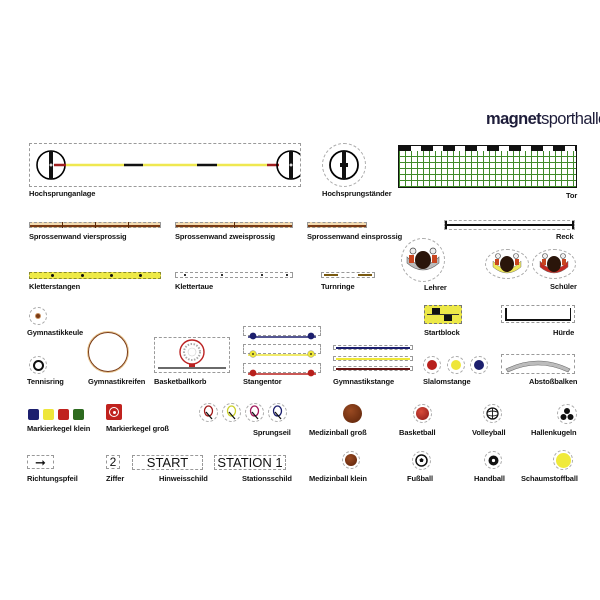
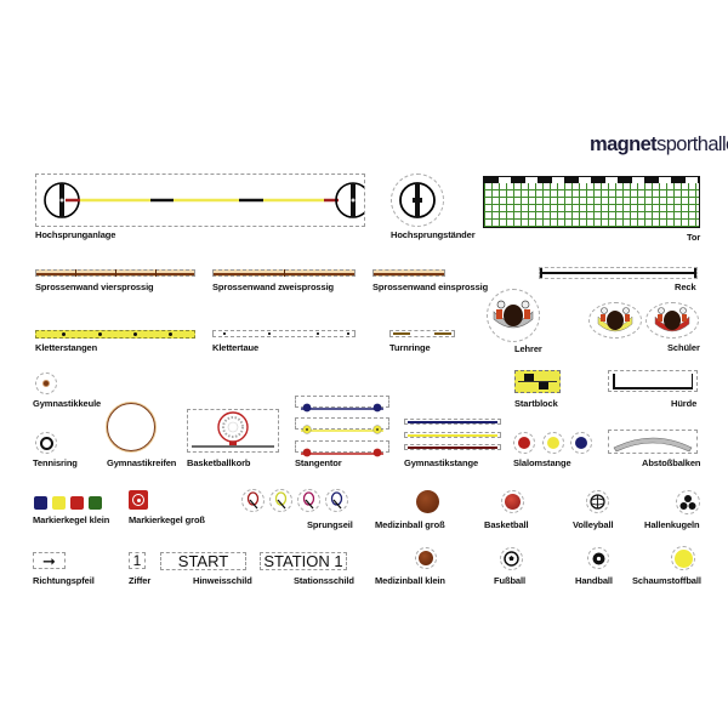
  magnetsporthall
  Hochsprunganlage
  Hochsprungständer
  Tor
  Sprossenwand viersprossig
  Sprossenwand zweisprossig
  Sprossenwand einsprossig
  Reck
  Kletterstangen
  Klettertaue
  Turnringe
  Lehrer
  Schüler
  Gymnastikkeule
  Startblock
  Hürde
  Tennisring
  Gymnastikreifen
  Basketballkorb
  Stangentor
  Gymnastikstange
  Slalomstange
  Abstoßbalken
  Markierkegel klein
  Markierkegel groß
  Sprungseil
  Medizinball groß
  Basketball
  Volleyball
  Hallenkugeln
  ➞
  Richtungspfeil
- 2
+ 1
  Ziffer
  START
  Hinweisschild
  STATION 1
  Stationsschild
  Medizinball klein
  Fußball
  Handball
  Schaumstoffball
